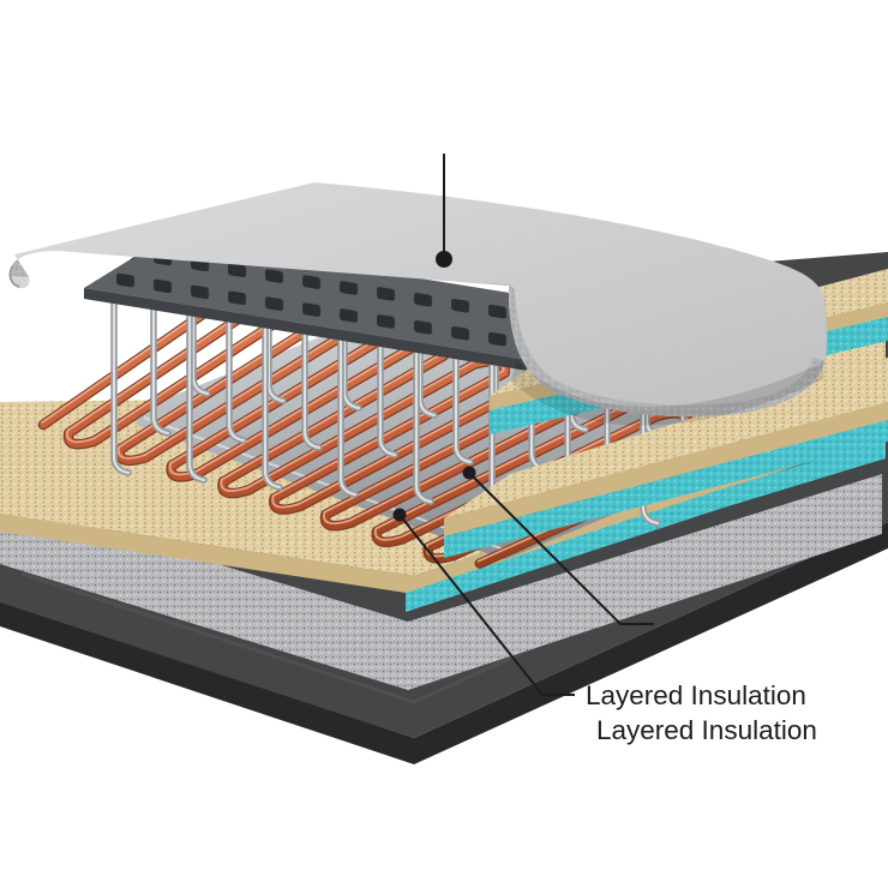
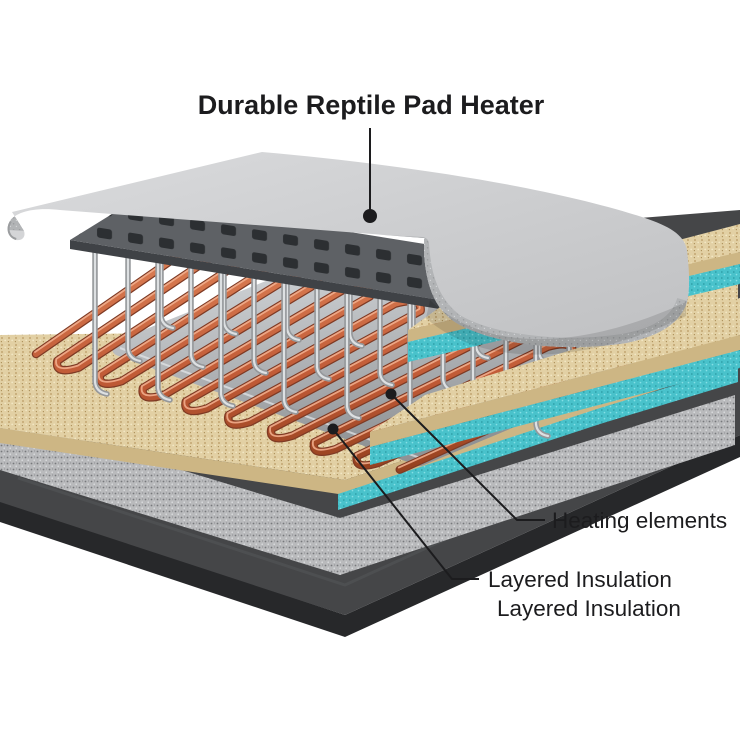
+ Durable Reptile Pad Heater
+ Heating elements
  Layered Insulation
  Layered Insulation
